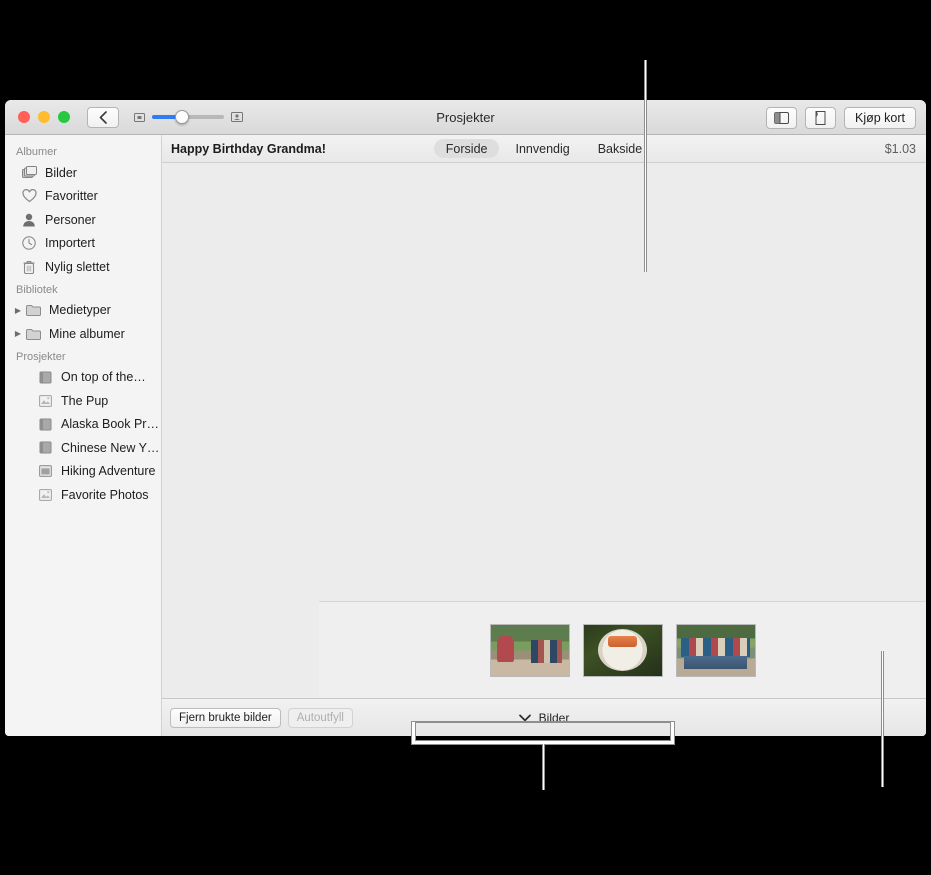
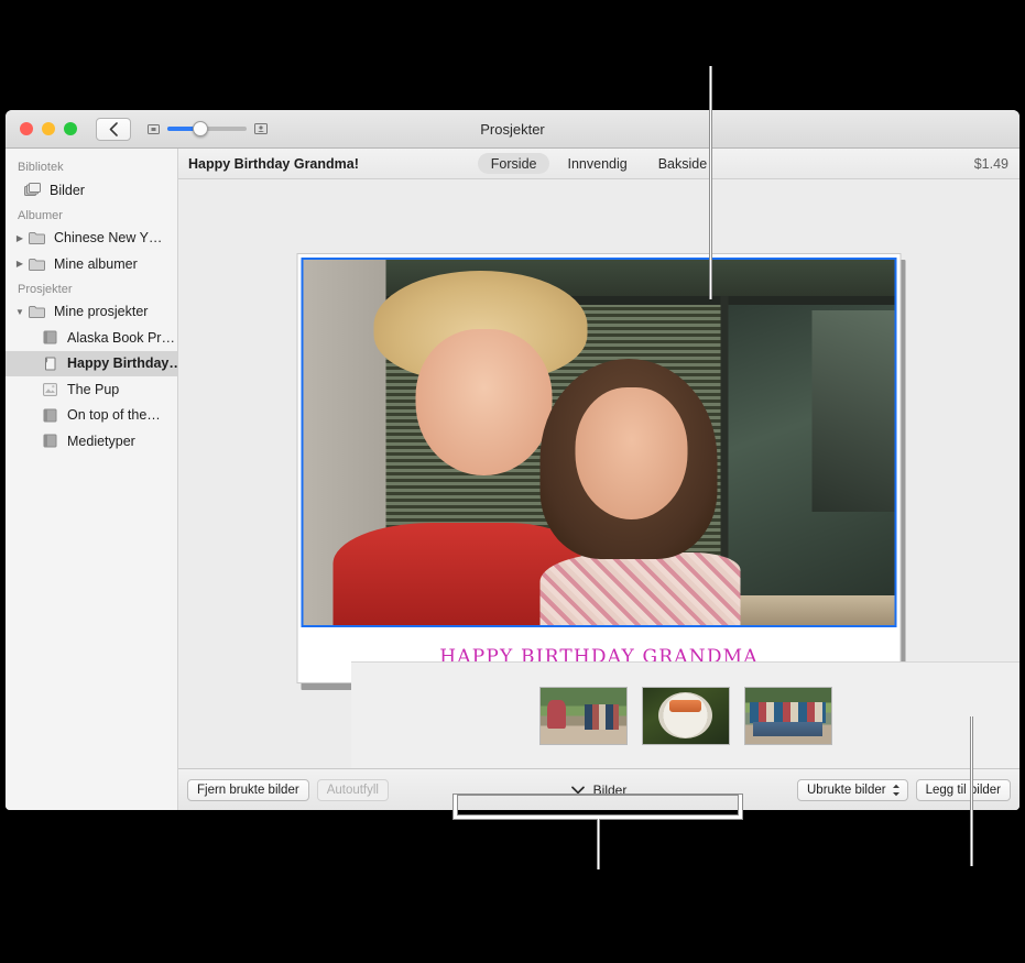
  Prosjekter
- Kjøp kort
- Albumer
+ Bibliotek
  Bilder
- Favoritter
- Personer
- Importert
- Nylig slettet
- Bibliotek
+ Albumer
  ▶
- Medietyper
+ Chinese New Y…
  ▶
  Mine albumer
  Prosjekter
+ ▼
+ Mine prosjekter
- On top of the…
+ Alaska Book Pr…
+ Happy Birthday…
  The Pup
- Alaska Book Pr…
+ On top of the…
- Chinese New Y…
+ Medietyper
- Hiking Adventure
- Favorite Photos
  Happy Birthday Grandma!
  Forside
  Innvendig
  Bakside
- $1.03
+ $1.49
+ HAPPY BIRTHDAY GRANDMA
  Fjern brukte bilder
  Autoutfyll
  Bilder
+ Ubrukte bilder
+ Legg til bilder
